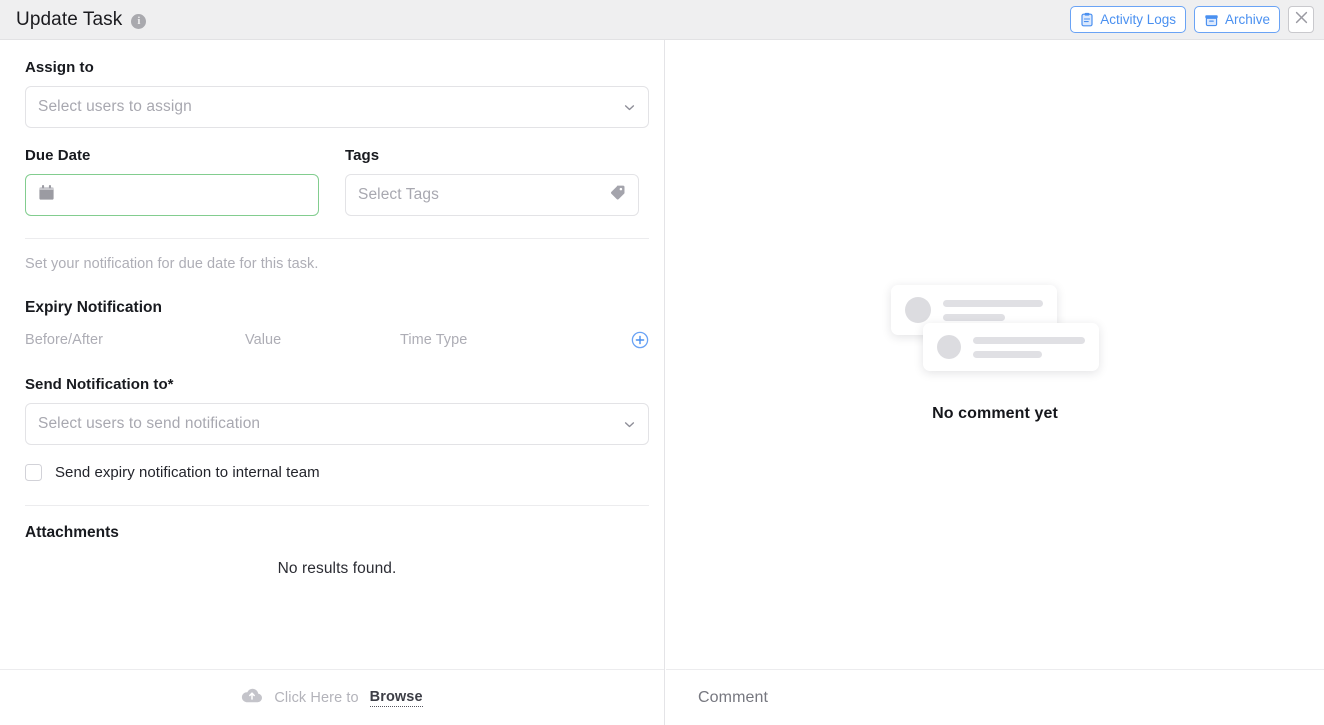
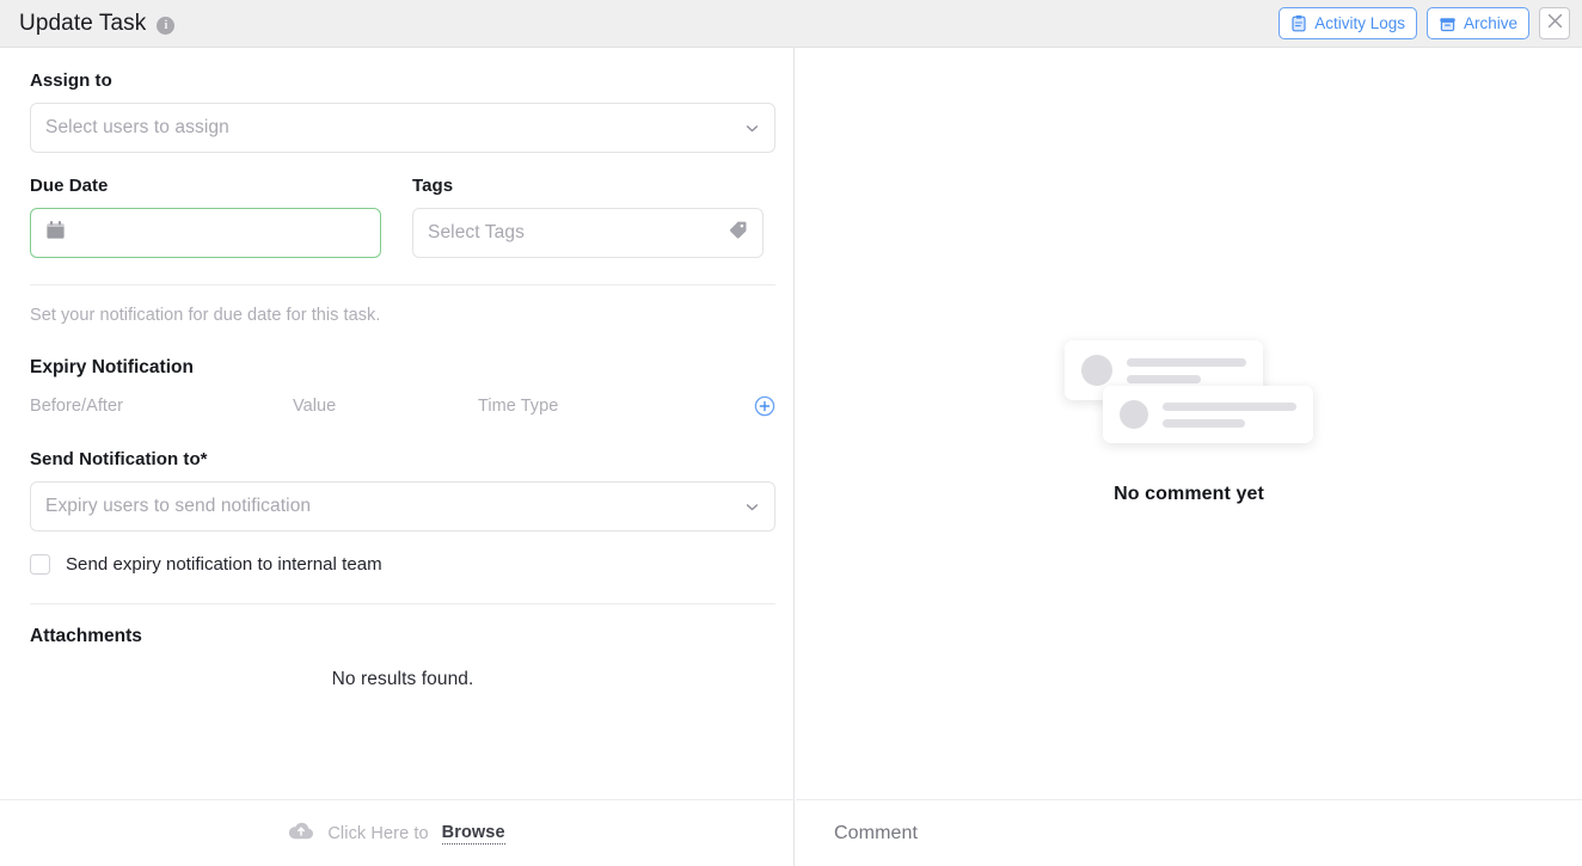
  Update Task
  i
  Activity Logs
  Archive
  Assign to
  Select users to assign
  Due Date
  Tags
  Select Tags
  Set your notification for due date for this task.
  Expiry Notification
  Before/After
  Value
  Time Type
  Send Notification to*
- Select users to send notification
+ Expiry users to send notification
  Send expiry notification to internal team
  Attachments
  No results found.
  Click Here to
  Browse
  No comment yet
  Comment
